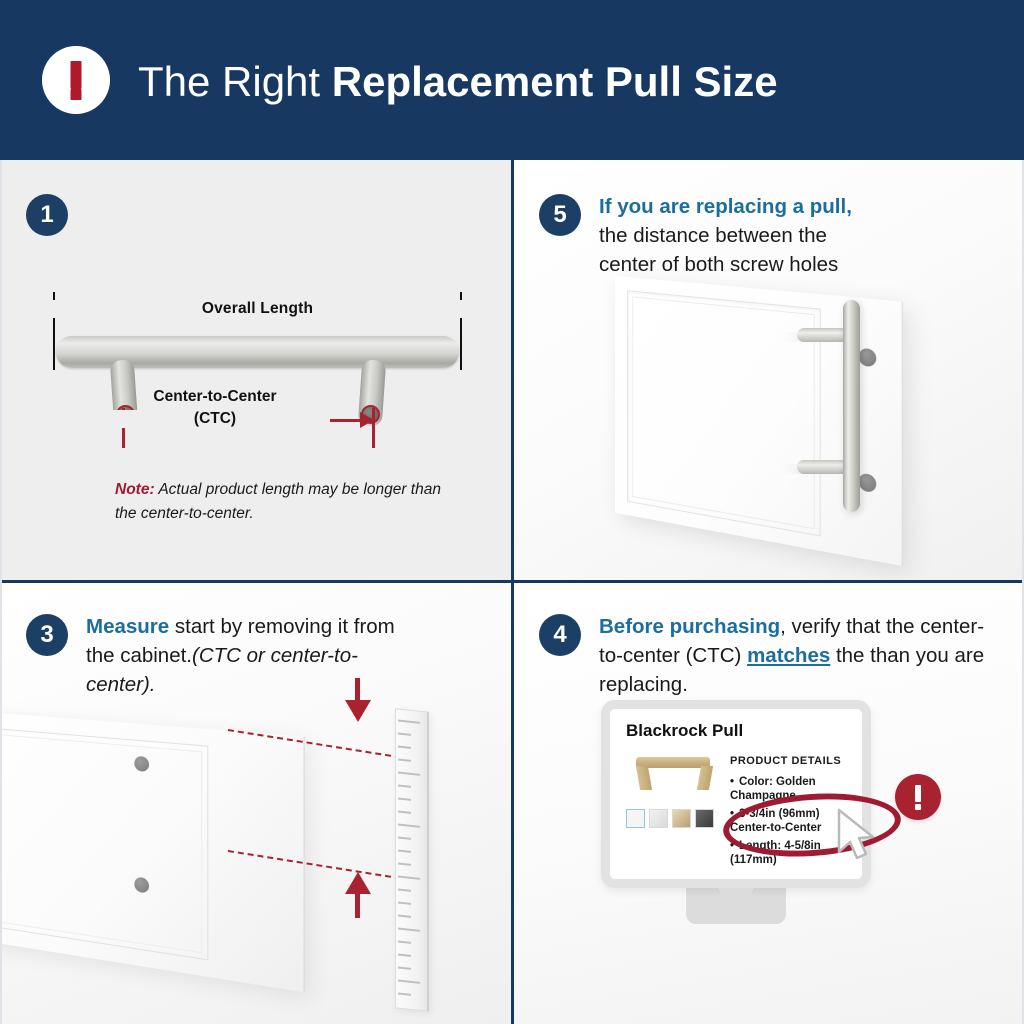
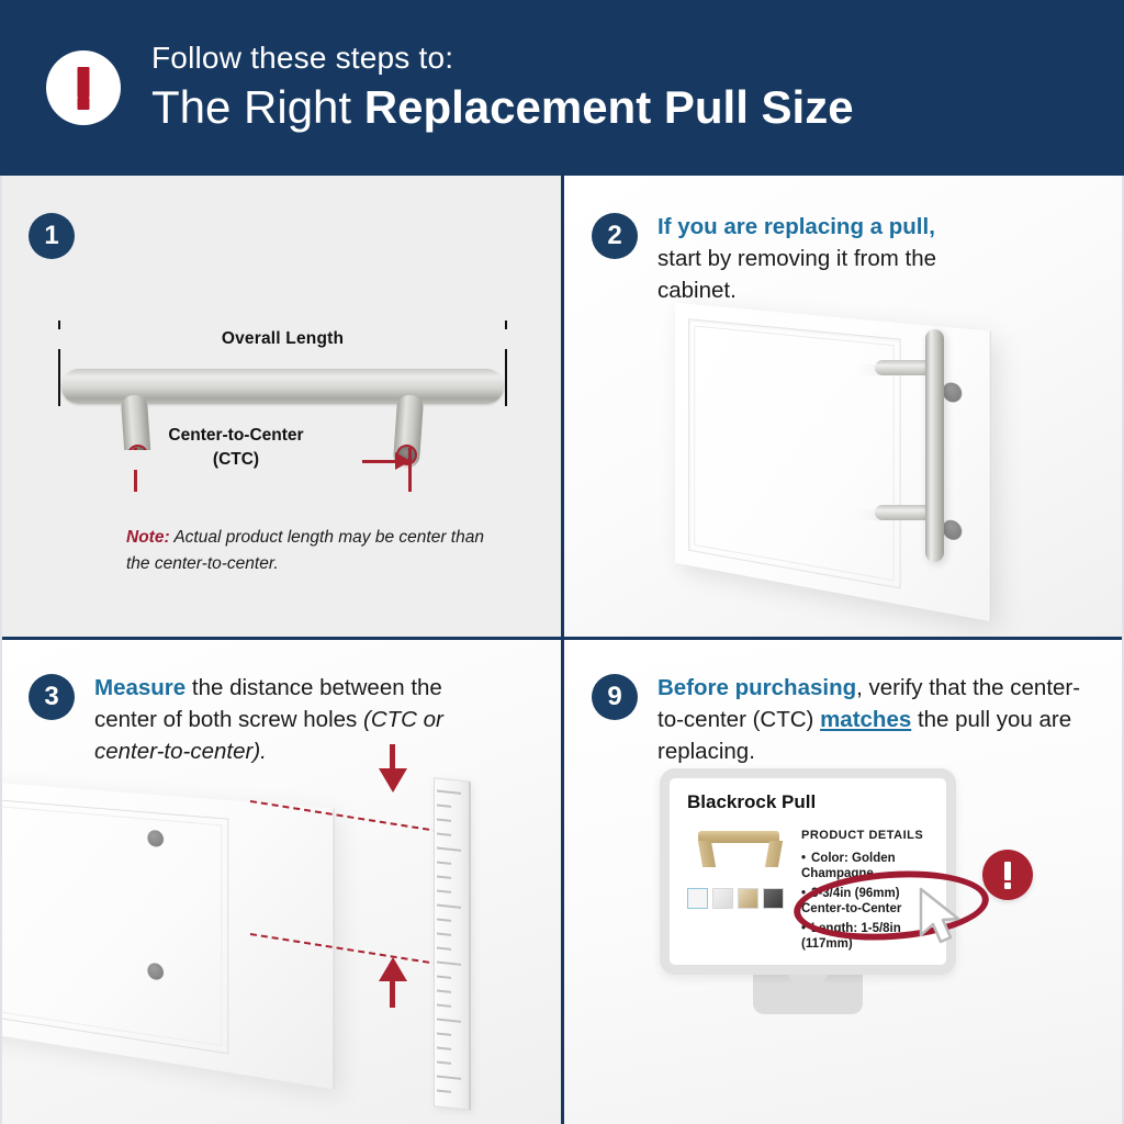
+ Follow these steps to:
  The Right Replacement Pull Size
  1
  Overall Length
  Center-to-Center
  (CTC)
- Note: Actual product length may be longer than the center-to-center.
+ Note: Actual product length may be center than the center-to-center.
- 5
+ 2
- If you are replacing a pull, the distance between the center of both screw holes
+ If you are replacing a pull, start by removing it from the cabinet.
  3
- Measure start by removing it from the cabinet.(CTC or center-to-center).
+ Measure the distance between the center of both screw holes (CTC or center-to-center).
- 4
+ 9
- Before purchasing, verify that the center-to-center (CTC) matches the than you are replacing.
+ Before purchasing, verify that the center-to-center (CTC) matches the pull you are replacing.
  Blackrock Pull
  PRODUCT DETAILS
  • Color: Golden Champagne
  • 3-3/4in (96mm) Center-to-Center
- • Length: 4-5/8in (117mm)
+ • Length: 1-5/8in (117mm)
